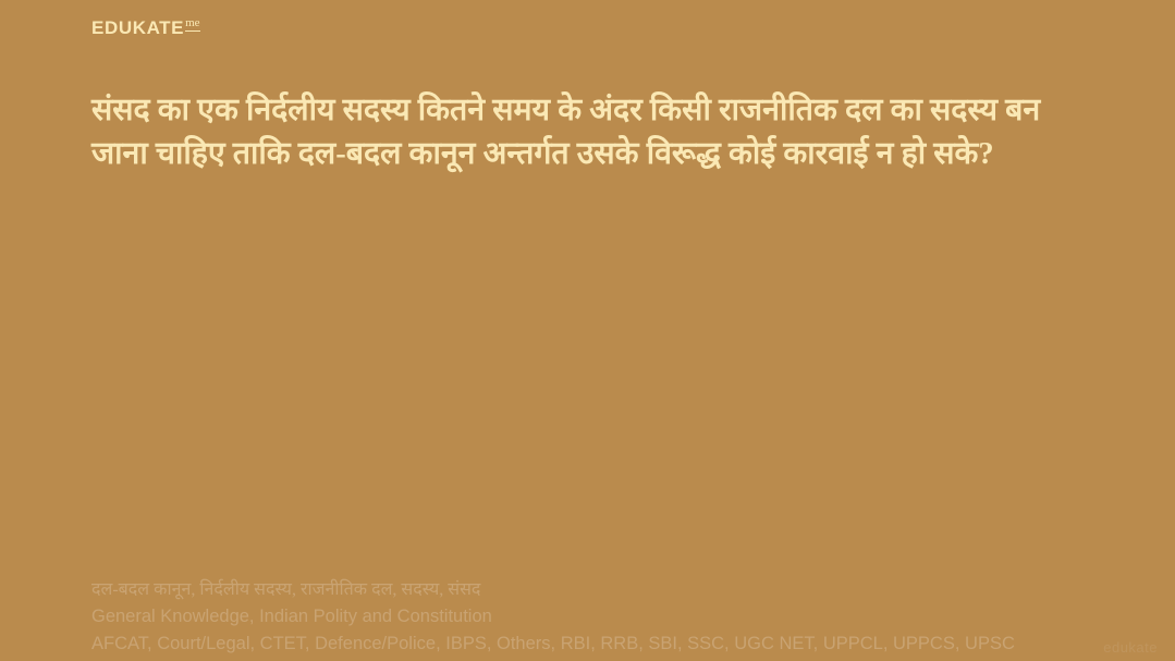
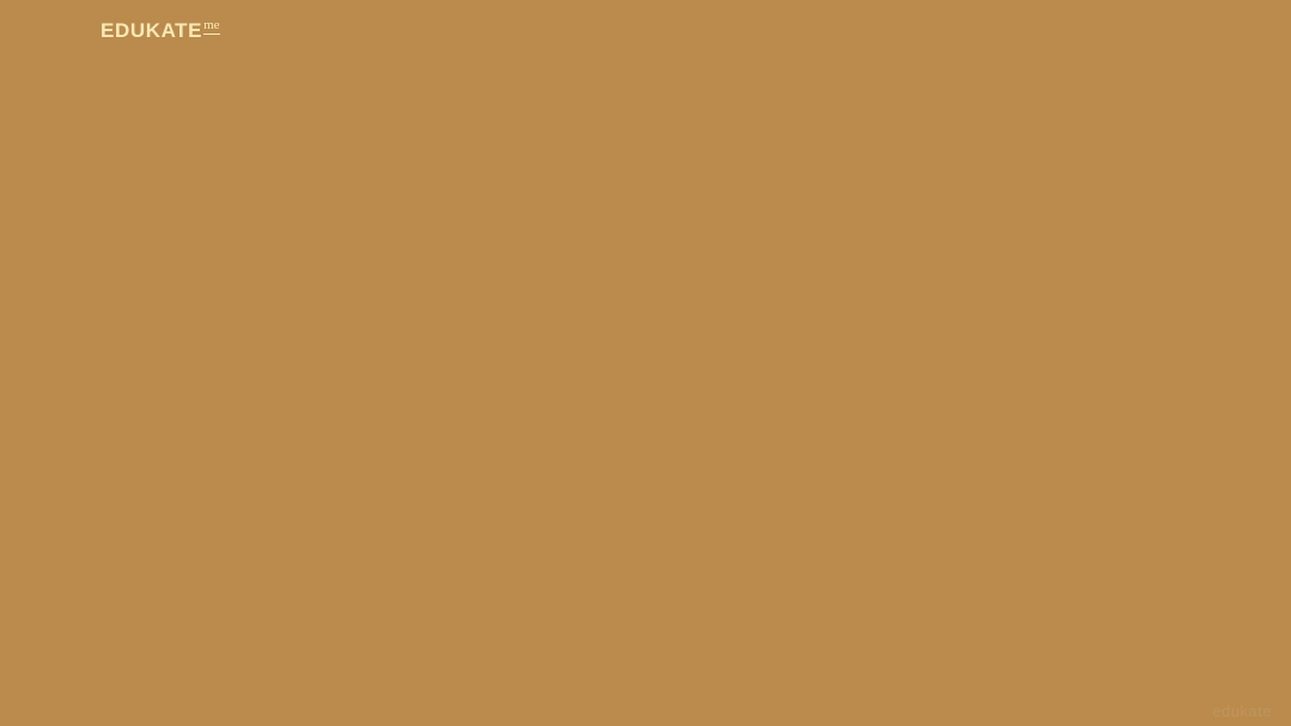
  EDUKATE
  me
- संसद का एक निर्दलीय सदस्य कितने समय के अंदर किसी राजनीतिक दल का सदस्य बन जाना चाहिए ताकि दल-बदल कानून अन्तर्गत उसके विरूद्ध कोई कारवाई न हो सके?
- दल-बदल कानून, निर्दलीय सदस्य, राजनीतिक दल, सदस्य, संसद
- General Knowledge, Indian Polity and Constitution
- AFCAT, Court/Legal, CTET, Defence/Police, IBPS, Others, RBI, RRB, SBI, SSC, UGC NET, UPPCL, UPPCS, UPSC
